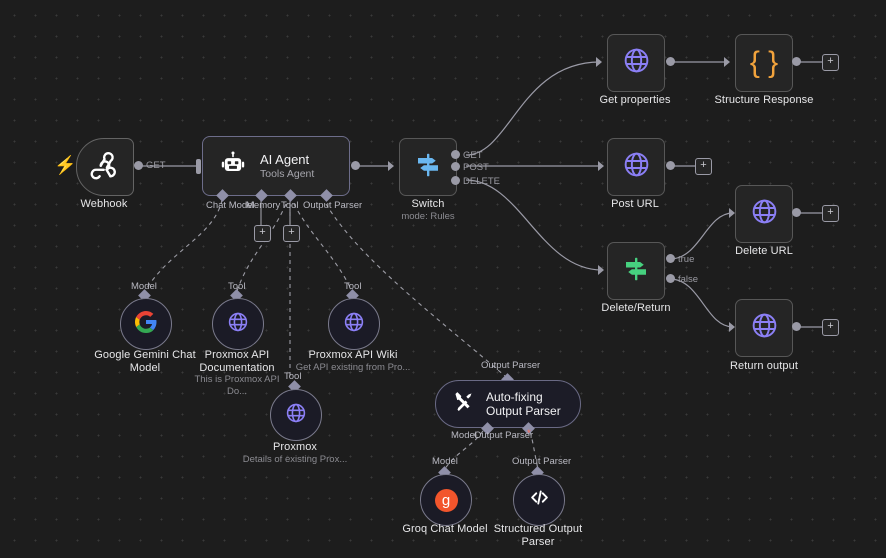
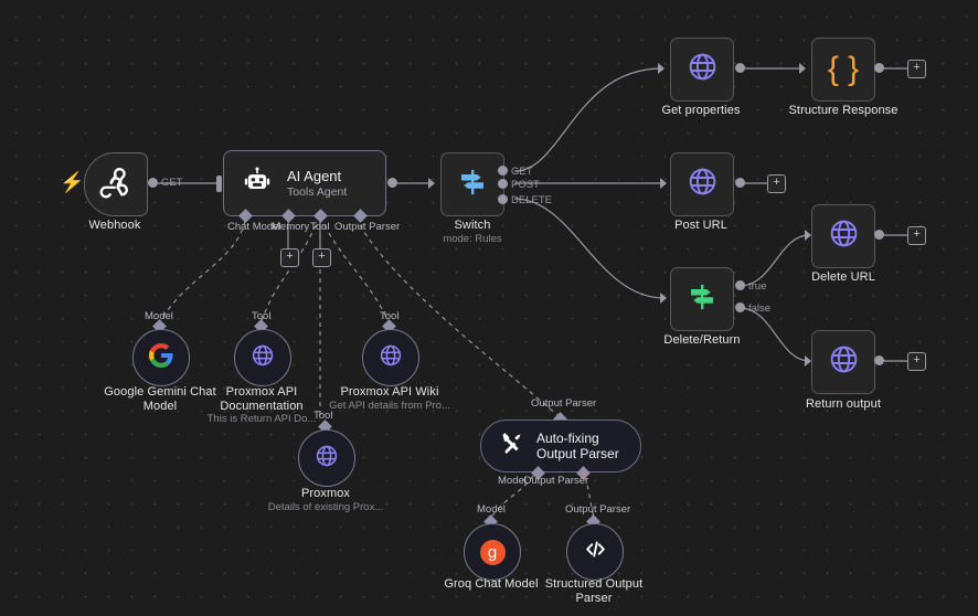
  ⚡
  Webhook
  GET
  AI Agent
  Tools Agent
  Chat Model
  Memory
  Tool
  Output Parser
  +
  +
  Switch
  mode: Rules
  GET
  POST
  DELETE
  Get properties
  { }
  Structure Response
  +
  Post URL
  +
  Delete/Return
  true
  false
  Delete URL
  +
  Return output
  +
  Model
  Google Gemini Chat
  Model
  Tool
  Proxmox API
  Documentation
- This is Proxmox API Do...
+ This is Return API Do...
  Tool
  Proxmox API Wiki
- Get API existing from Pro...
+ Get API details from Pro...
  Tool
  Proxmox
  Details of existing Prox...
  Output Parser
  Auto-fixing Output Parser
  Model
  Output Parser
  *
  Model
  g
  Groq Chat Model
  Output Parser
  Structured Output
  Parser
